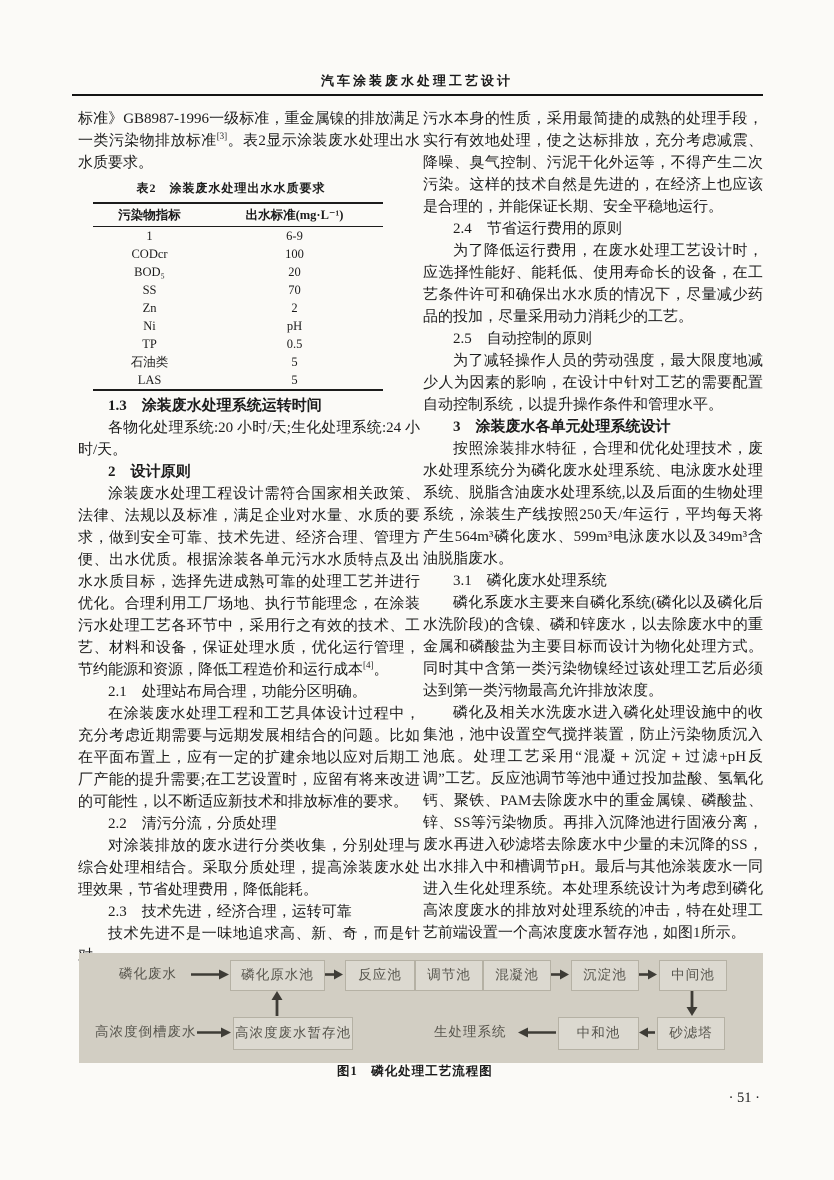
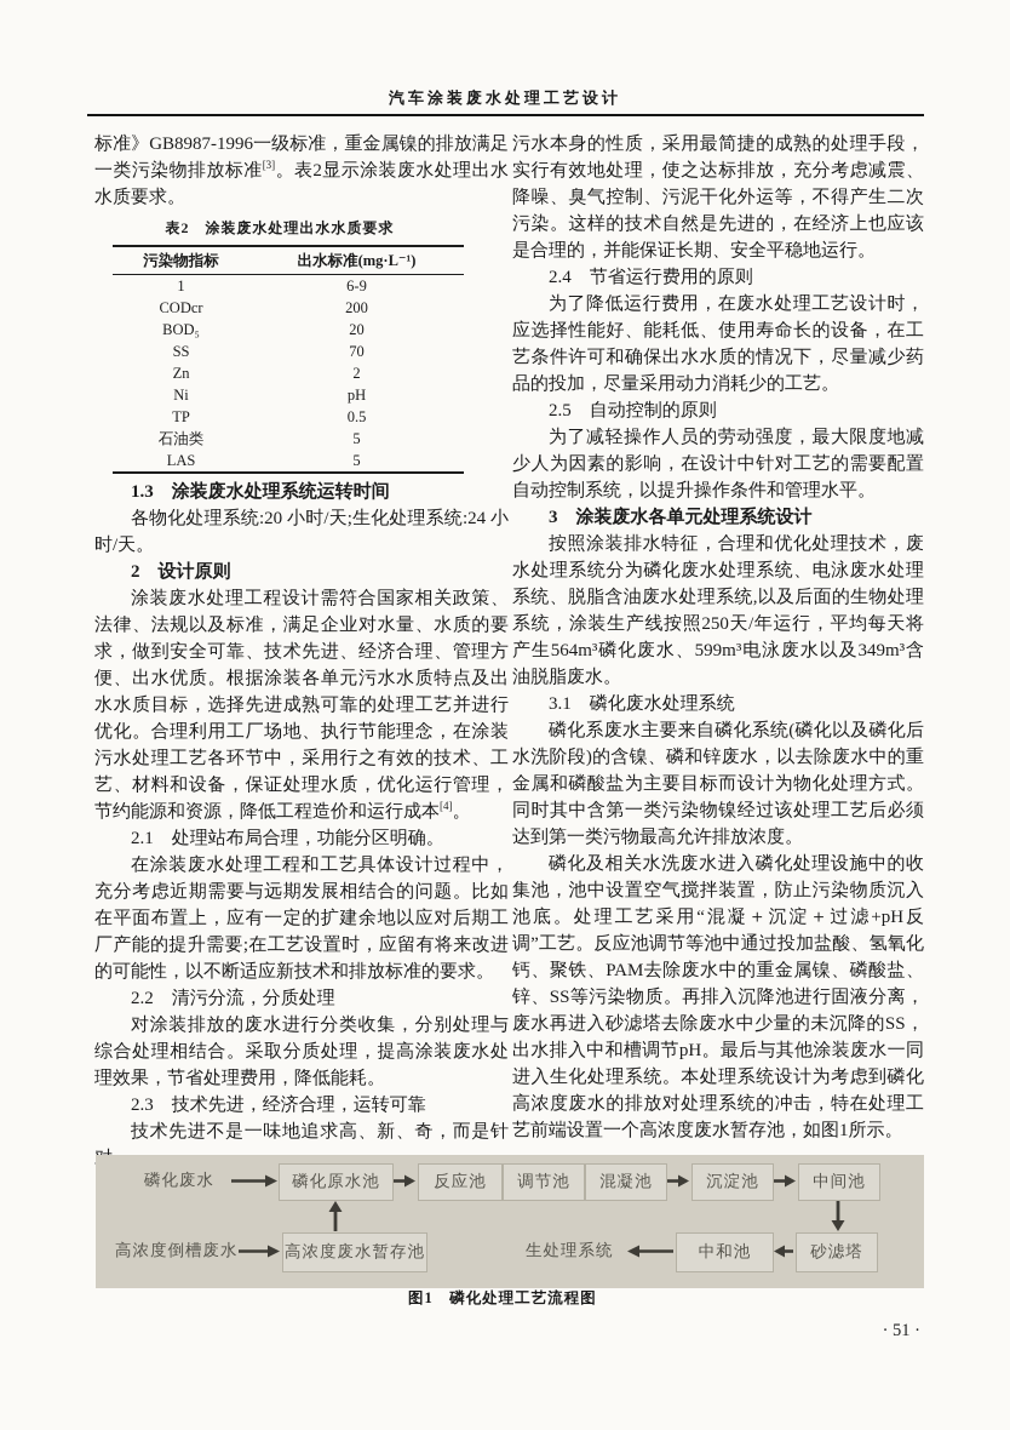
  汽车涂装废水处理工艺设计
  标准》GB8987-1996一级标准，重金属镍的排放满足一类污染物排放标准[3]。表2显示涂装废水处理出水水质要求。
  表2 涂装废水处理出水水质要求
  污染物指标	出水标准(mg·L⁻¹)
  1	6-9
- CODcr	100
+ CODcr	200
  BOD₅	20
  SS	70
  Zn	2
  Ni	pH
  TP	0.5
  石油类	5
  LAS	5
  1.3 涂装废水处理系统运转时间
  各物化处理系统:20 小时/天;生化处理系统:24 小时/天。
  2 设计原则
  涂装废水处理工程设计需符合国家相关政策、法律、法规以及标准，满足企业对水量、水质的要求，做到安全可靠、技术先进、经济合理、管理方便、出水优质。根据涂装各单元污水水质特点及出水水质目标，选择先进成熟可靠的处理工艺并进行优化。合理利用工厂场地、执行节能理念，在涂装污水处理工艺各环节中，采用行之有效的技术、工艺、材料和设备，保证处理水质，优化运行管理，节约能源和资源，降低工程造价和运行成本[4]。
  2.1 处理站布局合理，功能分区明确。
  在涂装废水处理工程和工艺具体设计过程中，充分考虑近期需要与远期发展相结合的问题。比如在平面布置上，应有一定的扩建余地以应对后期工厂产能的提升需要;在工艺设置时，应留有将来改进的可能性，以不断适应新技术和排放标准的要求。
  2.2 清污分流，分质处理
  对涂装排放的废水进行分类收集，分别处理与综合处理相结合。采取分质处理，提高涂装废水处理效果，节省处理费用，降低能耗。
  2.3 技术先进，经济合理，运转可靠
  技术先进不是一味地追求高、新、奇，而是针
  污水本身的性质，采用最简捷的成熟的处理手段，实行有效地处理，使之达标排放，充分考虑减震、降噪、臭气控制、污泥干化外运等，不得产生二次污染。这样的技术自然是先进的，在经济上也应该是合理的，并能保证长期、安全平稳地运行。
  2.4 节省运行费用的原则
  为了降低运行费用，在废水处理工艺设计时，应选择性能好、能耗低、使用寿命长的设备，在工艺条件许可和确保出水水质的情况下，尽量减少药品的投加，尽量采用动力消耗少的工艺。
  2.5 自动控制的原则
  为了减轻操作人员的劳动强度，最大限度地减少人为因素的影响，在设计中针对工艺的需要配置自动控制系统，以提升操作条件和管理水平。
  3 涂装废水各单元处理系统设计
  按照涂装排水特征，合理和优化处理技术，废水处理系统分为磷化废水处理系统、电泳废水处理系统、脱脂含油废水处理系统,以及后面的生物处理系统，涂装生产线按照250天/年运行，平均每天将产生564m³磷化废水、599m³电泳废水以及349m³含油脱脂废水。
  3.1 磷化废水处理系统
  磷化系废水主要来自磷化系统(磷化以及磷化后水洗阶段)的含镍、磷和锌废水，以去除废水中的重金属和磷酸盐为主要目标而设计为物化处理方式。同时其中含第一类污染物镍经过该处理工艺后必须达到第一类污物最高允许排放浓度。
  磷化及相关水洗废水进入磷化处理设施中的收集池，池中设置空气搅拌装置，防止污染物质沉入池底。处理工艺采用“混凝＋沉淀＋过滤+pH反调”工艺。反应池调节等池中通过投加盐酸、氢氧化钙、聚铁、PAM去除废水中的重金属镍、磷酸盐、锌、SS等污染物质。再排入沉降池进行固液分离，废水再进入砂滤塔去除废水中少量的未沉降的SS，出水排入中和槽调节pH。最后与其他涂装废水一同进入生化处理系统。本处理系统设计为考虑到磷化高浓度废水的排放对处理系统的冲击，特在处理工艺前端设置一个高浓度废水暂存池，如图1所示。
  磷化废水
  磷化原水池
  反应池
  调节池
  混凝池
  沉淀池
  中间池
  高浓度倒槽废水
  高浓度废水暂存池
  生处理系统
  中和池
  砂滤塔
  图1 磷化处理工艺流程图
  · 51 ·
